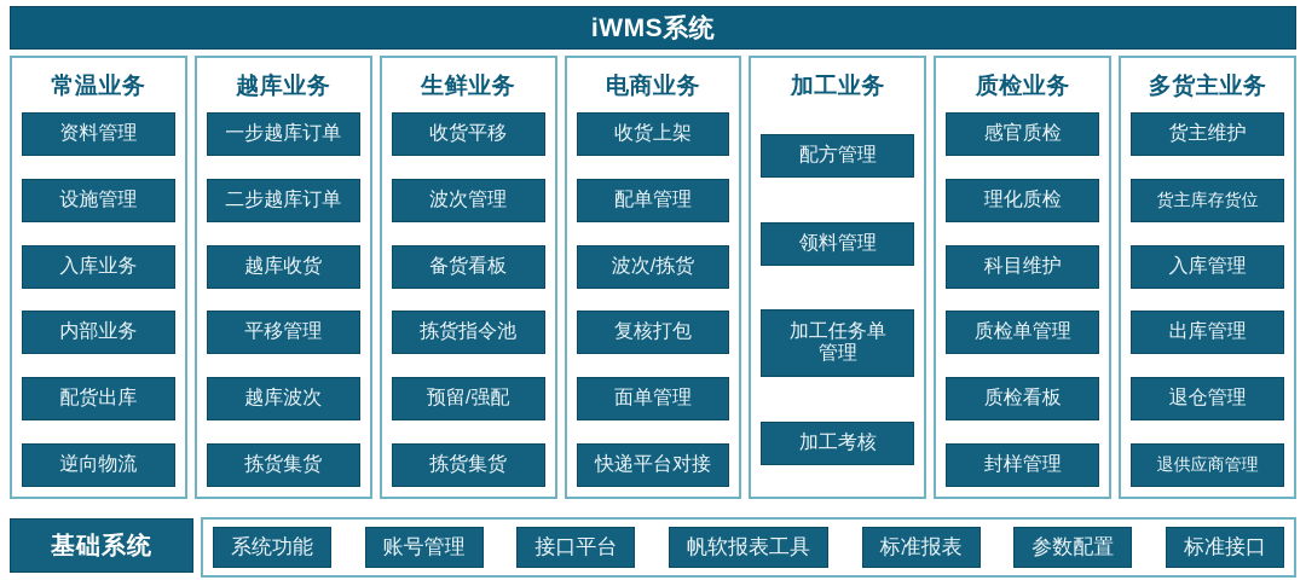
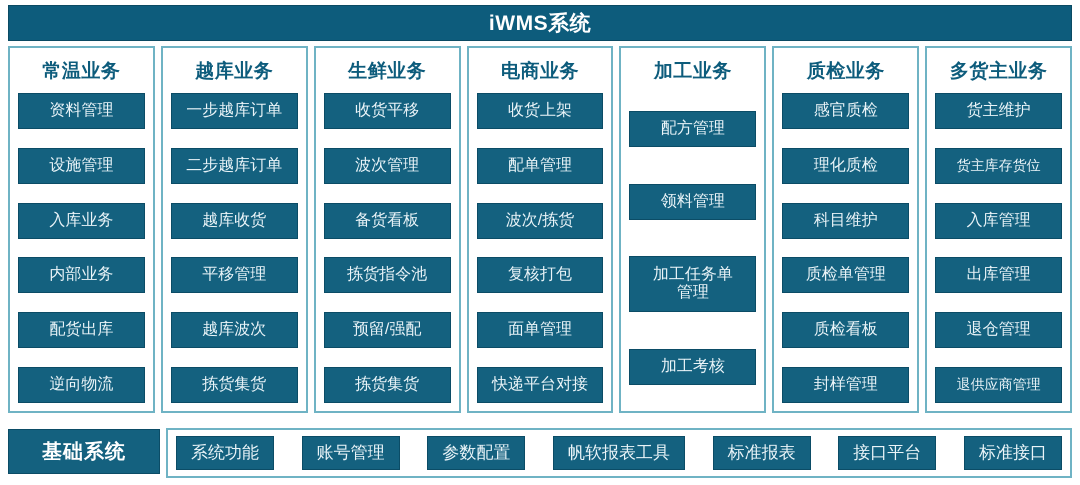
  iWMS系统
  常温业务
  资料管理
  设施管理
  入库业务
  内部业务
  配货出库
  逆向物流
  越库业务
  一步越库订单
  二步越库订单
  越库收货
  平移管理
  越库波次
  拣货集货
  生鲜业务
  收货平移
  波次管理
  备货看板
  拣货指令池
  预留/强配
  拣货集货
  电商业务
  收货上架
  配单管理
  波次/拣货
  复核打包
  面单管理
  快递平台对接
  加工业务
  配方管理
  领料管理
  加工任务单
  管理
  加工考核
  质检业务
  感官质检
  理化质检
  科目维护
  质检单管理
  质检看板
  封样管理
  多货主业务
  货主维护
  货主库存货位
  入库管理
  出库管理
  退仓管理
  退供应商管理
  基础系统
  系统功能
  账号管理
- 接口平台
+ 参数配置
  帆软报表工具
  标准报表
- 参数配置
+ 接口平台
  标准接口
